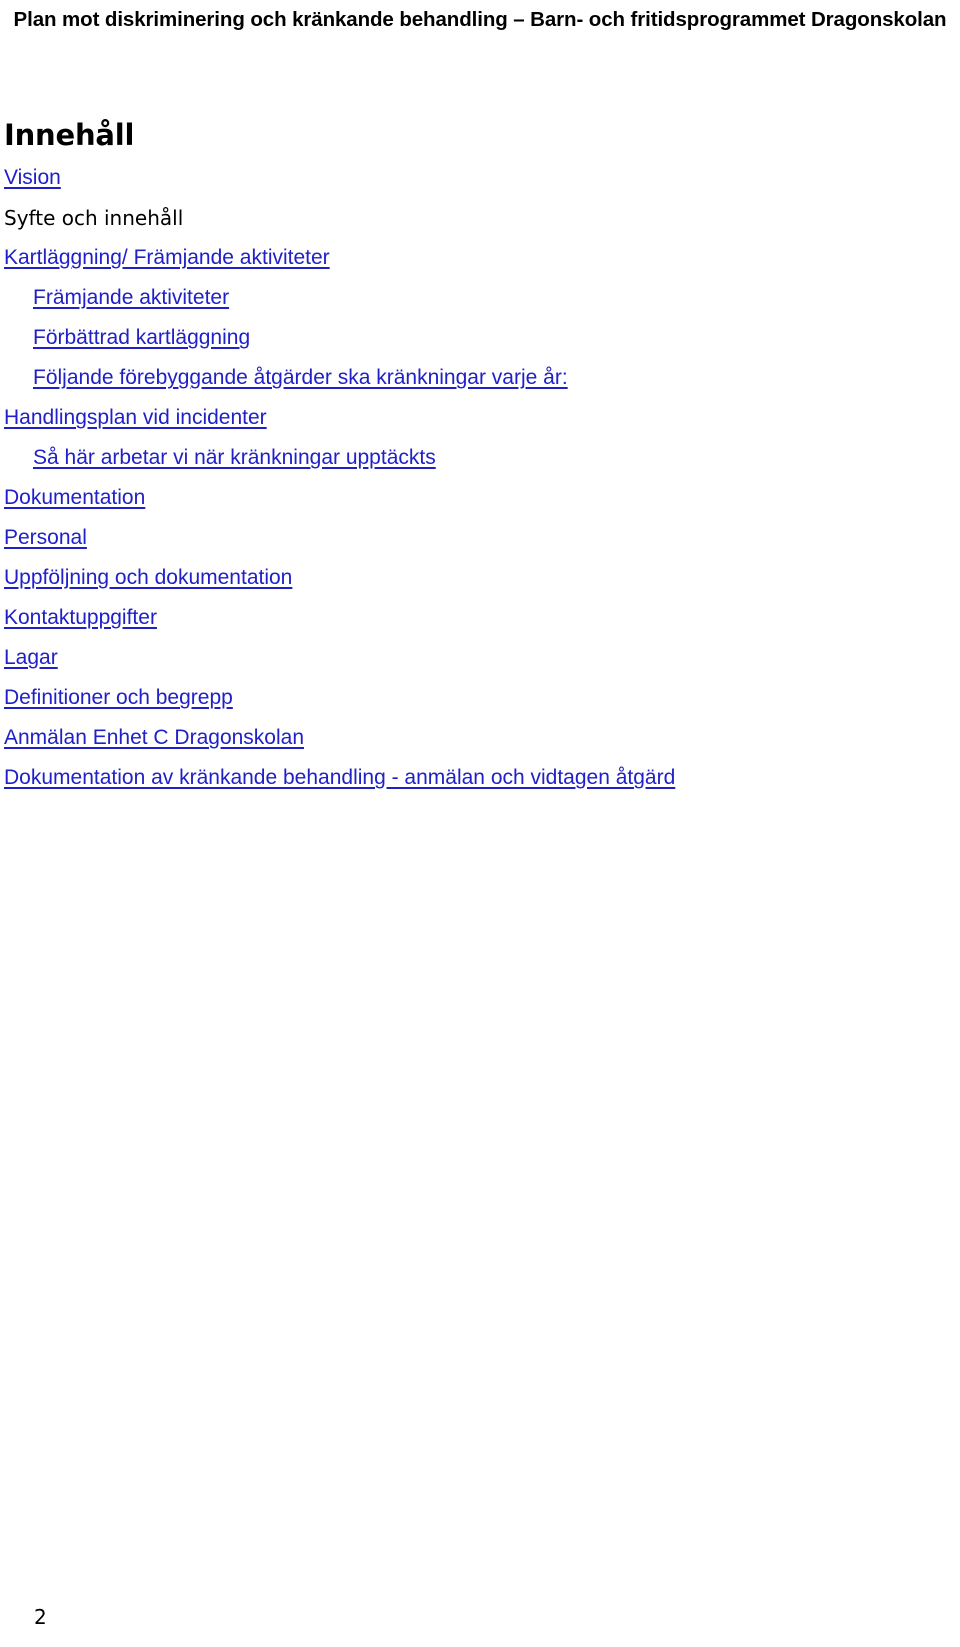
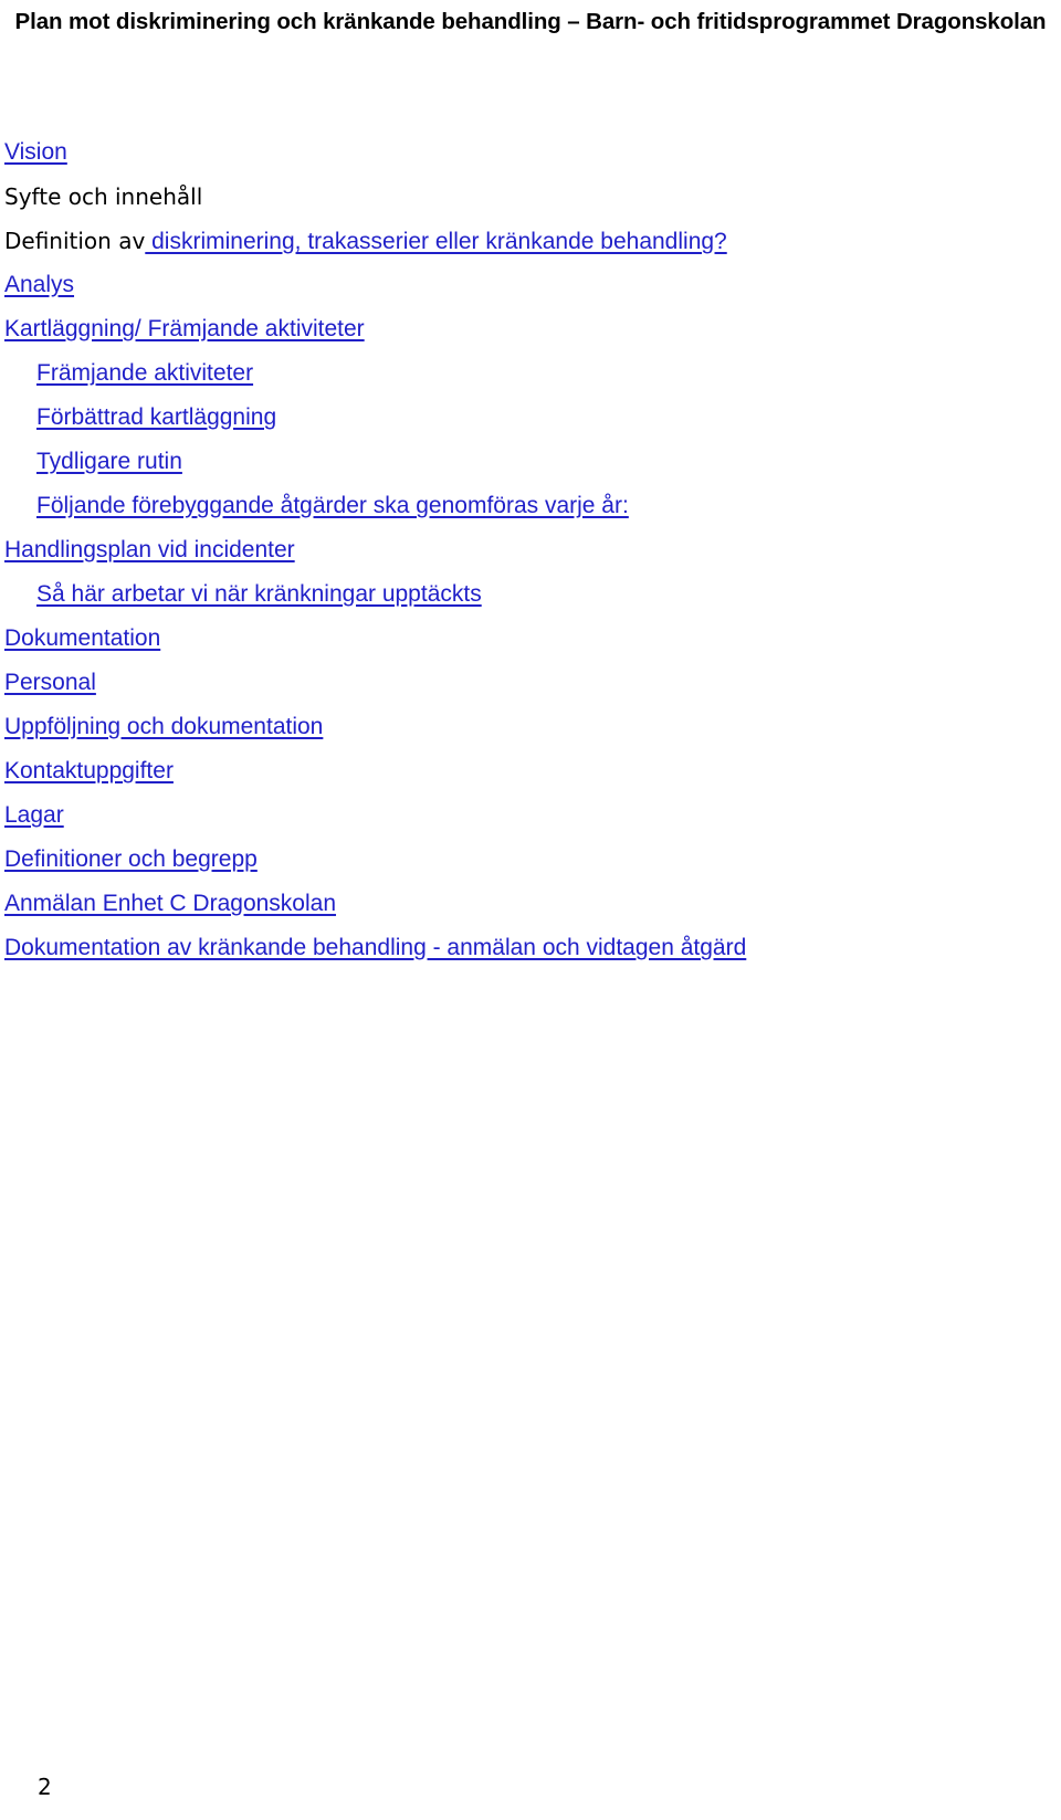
  Plan mot diskriminering och kränkande behandling – Barn- och fritidsprogrammet Dragonskolan
- Innehåll
  Vision
  Syfte och innehåll
+ Definition av diskriminering, trakasserier eller kränkande behandling?
+ Analys
  Kartläggning/ Främjande aktiviteter
  Främjande aktiviteter
  Förbättrad kartläggning
+ Tydligare rutin
- Följande förebyggande åtgärder ska kränkningar varje år:
+ Följande förebyggande åtgärder ska genomföras varje år:
  Handlingsplan vid incidenter
  Så här arbetar vi när kränkningar upptäckts
  Dokumentation
  Personal
  Uppföljning och dokumentation
  Kontaktuppgifter
  Lagar
  Definitioner och begrepp
  Anmälan Enhet C Dragonskolan
  Dokumentation av kränkande behandling - anmälan och vidtagen åtgärd
  2
